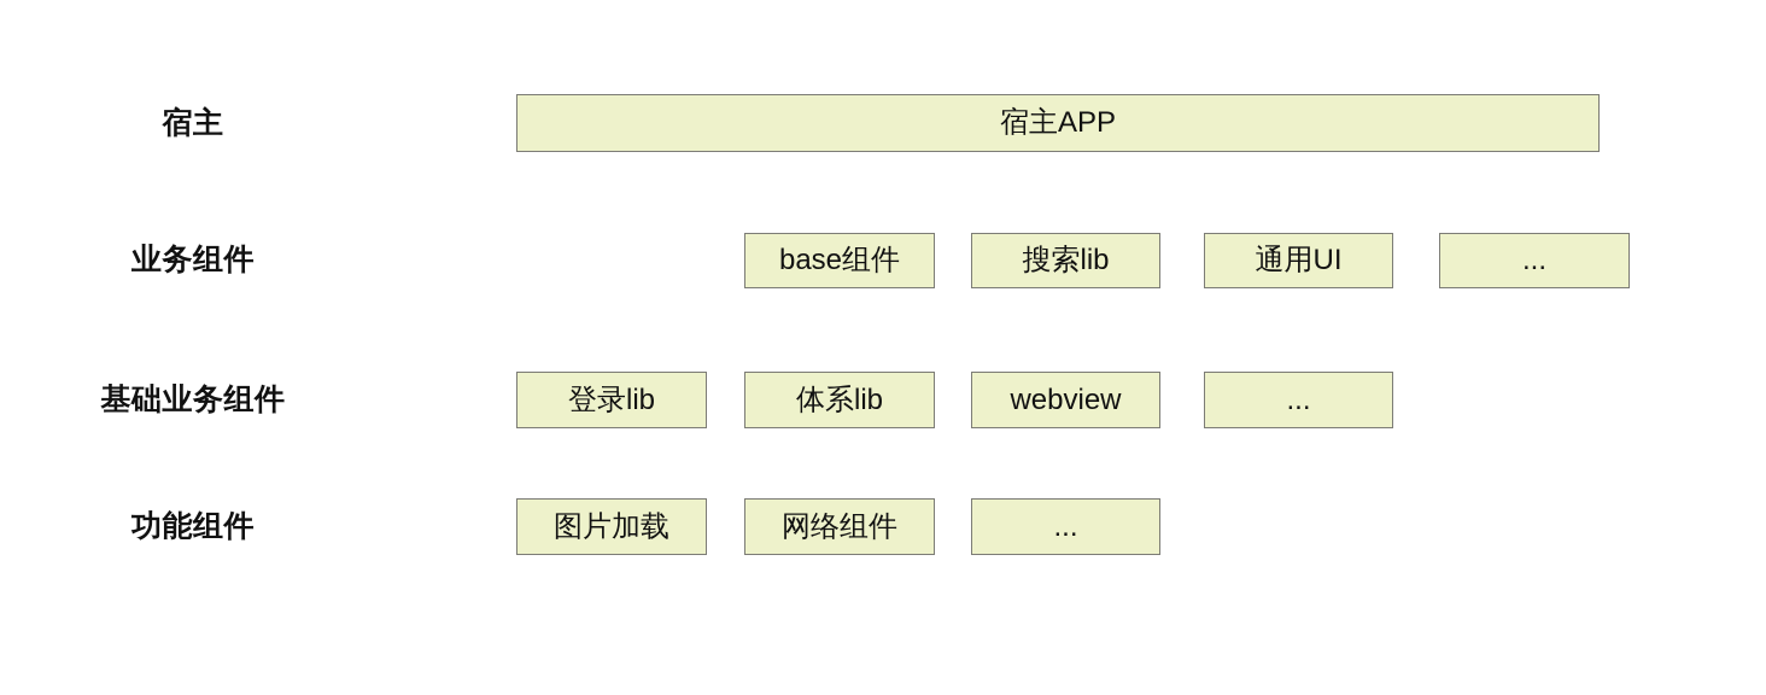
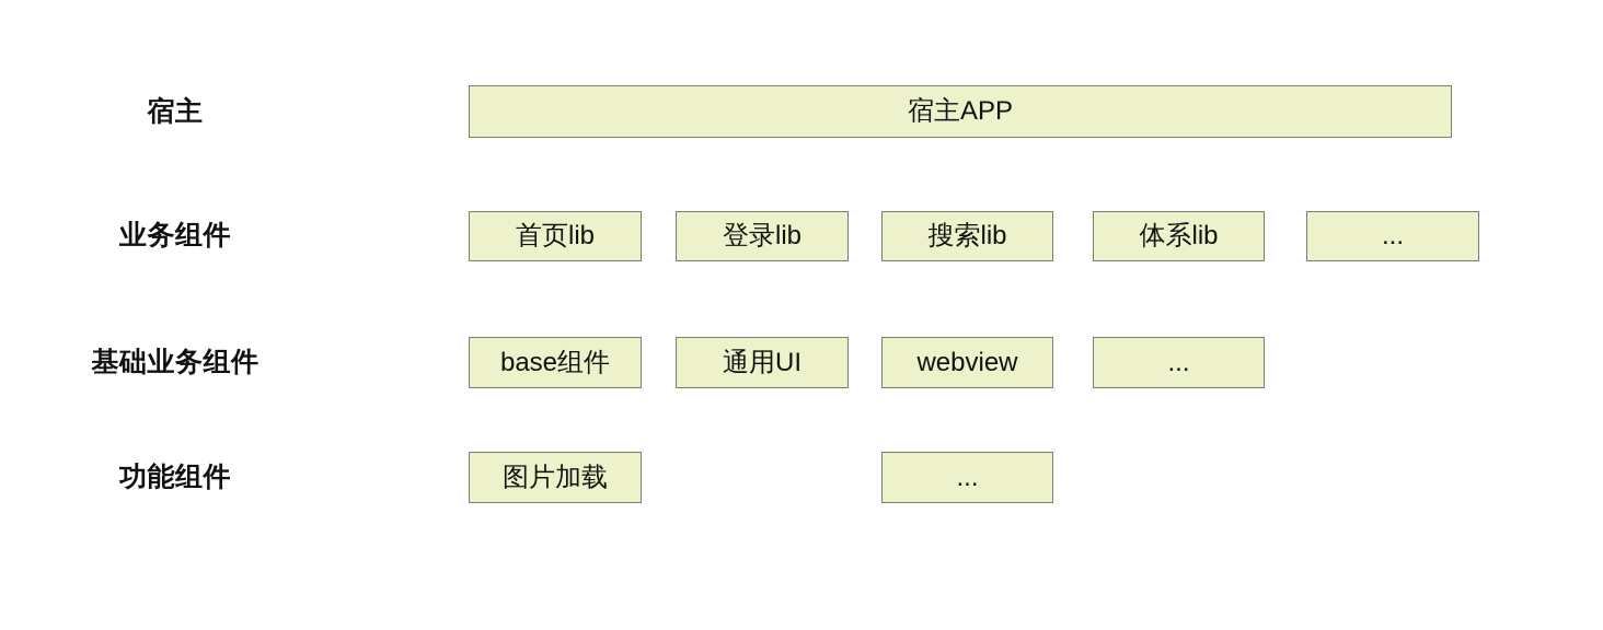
  宿主
  宿主APP
  业务组件
+ 首页lib
- base组件
+ 登录lib
  搜索lib
- 通用UI
+ 体系lib
  ...
  基础业务组件
- 登录lib
+ base组件
- 体系lib
+ 通用UI
  webview
  ...
  功能组件
  图片加载
- 网络组件
  ...
